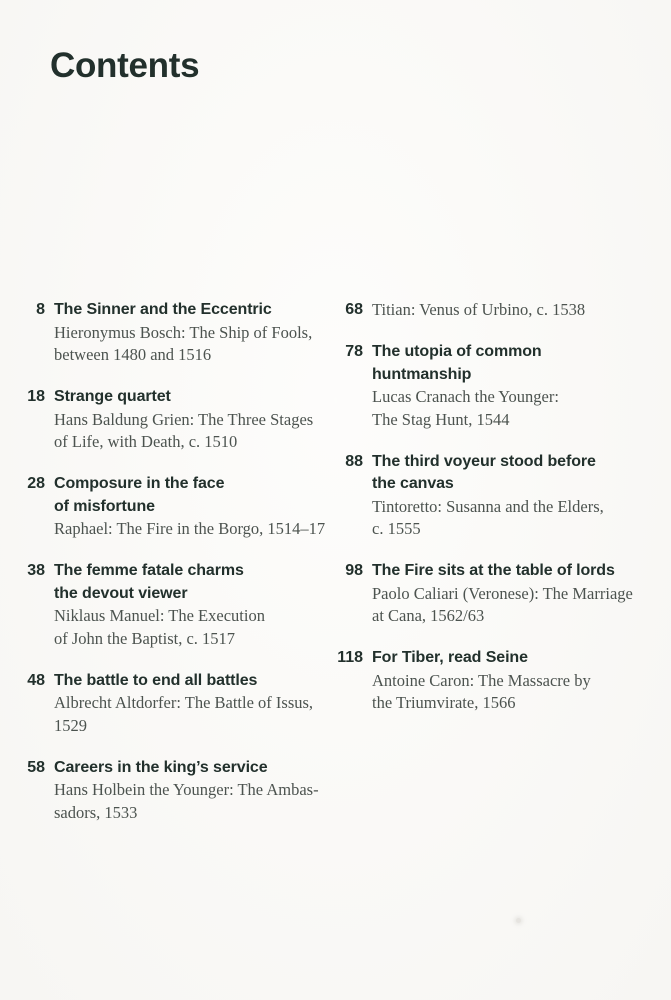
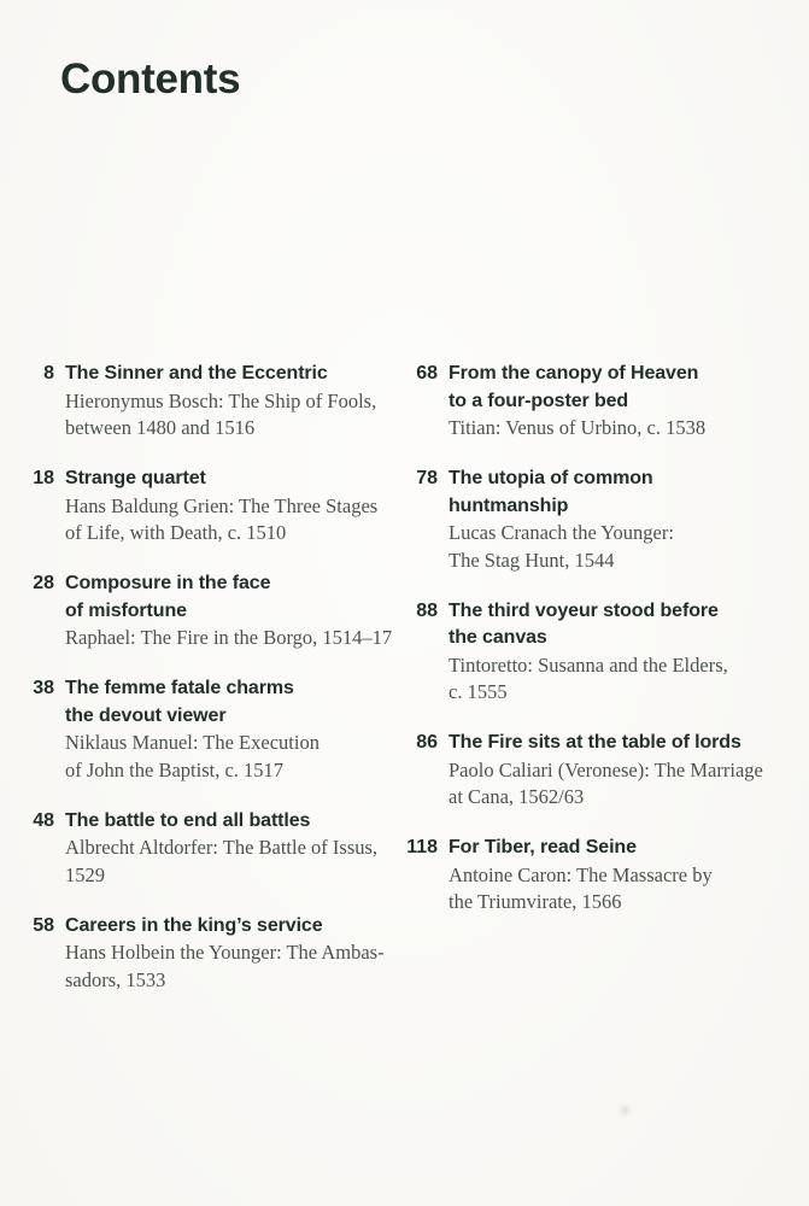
  Contents
  8
  The Sinner and the Eccentric
  Hieronymus Bosch: The Ship of Fools,
  between 1480 and 1516
  18
  Strange quartet
  Hans Baldung Grien: The Three Stages
  of Life, with Death, c. 1510
  28
  Composure in the face
  of misfortune
  Raphael: The Fire in the Borgo, 1514–17
  38
  The femme fatale charms
  the devout viewer
  Niklaus Manuel: The Execution
  of John the Baptist, c. 1517
  48
  The battle to end all battles
  Albrecht Altdorfer: The Battle of Issus,
  1529
  58
  Careers in the king’s service
  Hans Holbein the Younger: The Ambas-
  sadors, 1533
  68
+ From the canopy of Heaven
+ to a four-poster bed
  Titian: Venus of Urbino, c. 1538
  78
  The utopia of common
  huntmanship
  Lucas Cranach the Younger:
  The Stag Hunt, 1544
  88
  The third voyeur stood before
  the canvas
  Tintoretto: Susanna and the Elders,
  c. 1555
- 98
+ 86
  The Fire sits at the table of lords
  Paolo Caliari (Veronese): The Marriage
  at Cana, 1562/63
  118
  For Tiber, read Seine
  Antoine Caron: The Massacre by
  the Triumvirate, 1566
